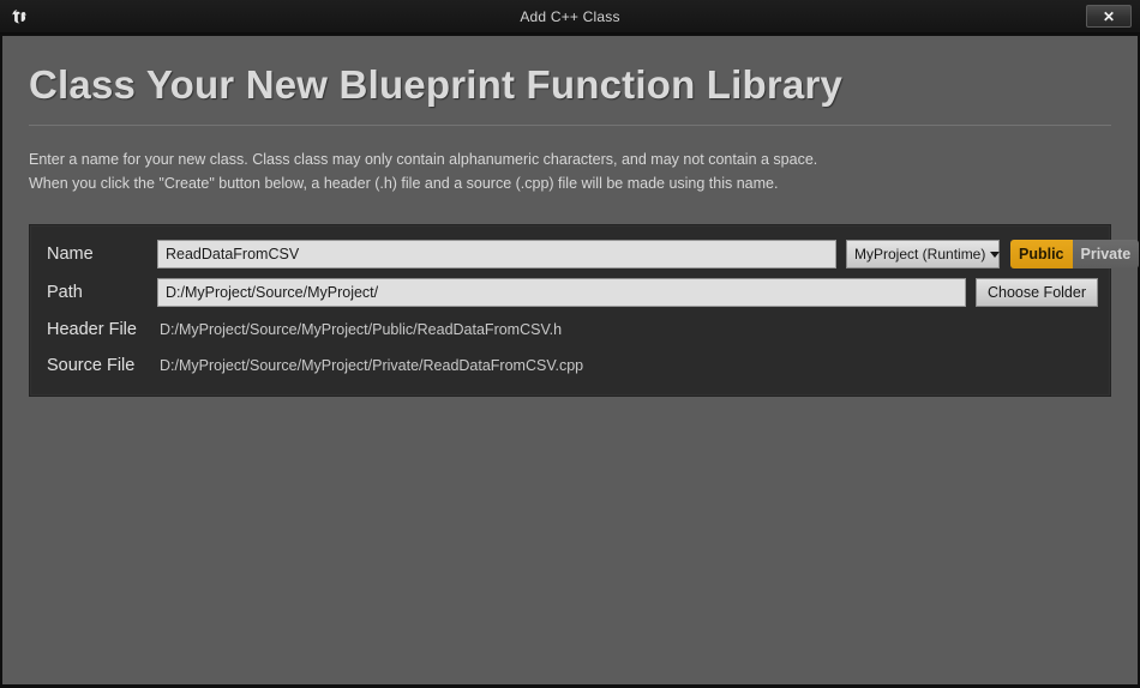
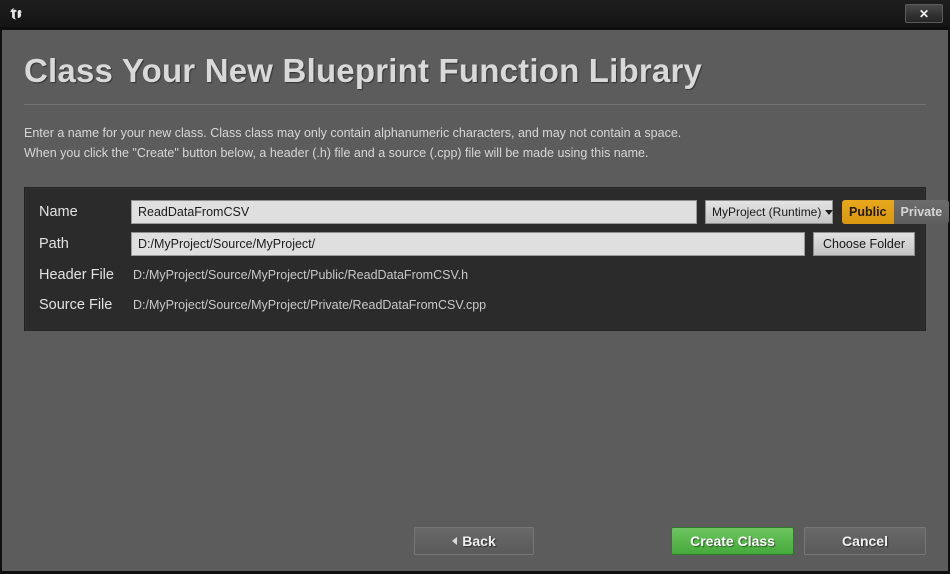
- Add C++ Class
  ✕
  Class Your New Blueprint Function Library
  Enter a name for your new class. Class class may only contain alphanumeric characters, and may not contain a space.
  When you click the "Create" button below, a header (.h) file and a source (.cpp) file will be made using this name.
  Name
  ReadDataFromCSV
  MyProject (Runtime)
  Public
  Private
  Path
  D:/MyProject/Source/MyProject/
  Choose Folder
  Header File
  D:/MyProject/Source/MyProject/Public/ReadDataFromCSV.h
  Source File
  D:/MyProject/Source/MyProject/Private/ReadDataFromCSV.cpp
+ Back
+ Create Class
+ Cancel
